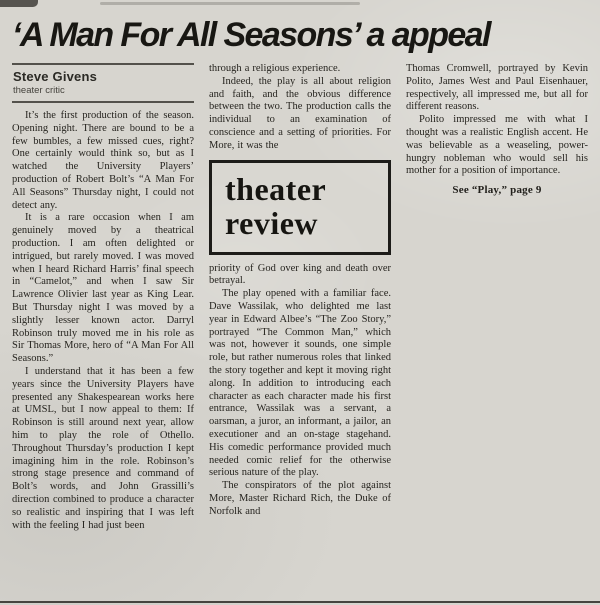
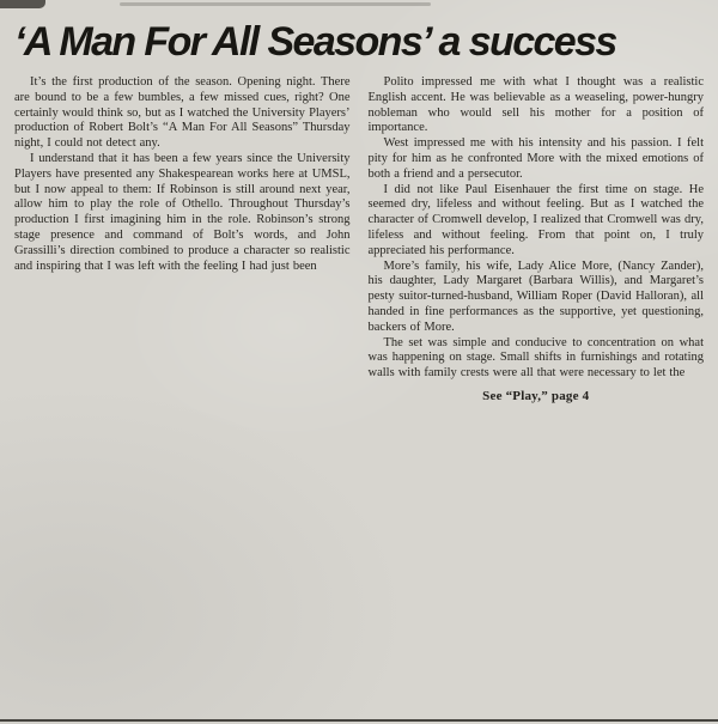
- ‘A Man For All Seasons’ a appeal
+ ‘A Man For All Seasons’ a success
- Steve Givens
- theater critic
  It’s the first production of the season. Opening night. There are bound to be a few bumbles, a few missed cues, right? One certainly would think so, but as I watched the University Players’ production of Robert Bolt’s “A Man For All Seasons” Thursday night, I could not detect any.
- It is a rare occasion when I am genuinely moved by a theatrical production. I am often delighted or intrigued, but rarely moved. I was moved when I heard Richard Harris’ final speech in “Camelot,” and when I saw Sir Lawrence Olivier last year as King Lear. But Thursday night I was moved by a slightly lesser known actor. Darryl Robinson truly moved me in his role as Sir Thomas More, hero of “A Man For All Seasons.”
- I understand that it has been a few years since the University Players have presented any Shakespearean works here at UMSL, but I now appeal to them: If Robinson is still around next year, allow him to play the role of Othello. Throughout Thursday’s production I kept imagining him in the role. Robinson’s strong stage presence and command of Bolt’s words, and John Grassilli’s direction combined to produce a character so realistic and inspiring that I was left with the feeling I had just been
+ I understand that it has been a few years since the University Players have presented any Shakespearean works here at UMSL, but I now appeal to them: If Robinson is still around next year, allow him to play the role of Othello. Throughout Thursday’s production I first imagining him in the role. Robinson’s strong stage presence and command of Bolt’s words, and John Grassilli’s direction combined to produce a character so realistic and inspiring that I was left with the feeling I had just been
- through a religious experience.
- Indeed, the play is all about religion and faith, and the obvious difference between the two. The production calls the individual to an examination of conscience and a setting of priorities. For More, it was the
- theater
- review
- priority of God over king and death over betrayal.
- The play opened with a familiar face. Dave Wassilak, who delighted me last year in Edward Albee’s “The Zoo Story,” portrayed “The Common Man,” which was not, however it sounds, one simple role, but rather numerous roles that linked the story together and kept it moving right along. In addition to introducing each character as each character made his first entrance, Wassilak was a servant, a oarsman, a juror, an informant, a jailor, an executioner and an on-stage stagehand. His comedic performance provided much needed comic relief for the otherwise serious nature of the play.
- The conspirators of the plot against More, Master Richard Rich, the Duke of Norfolk and
- Thomas Cromwell, portrayed by Kevin Polito, James West and Paul Eisenhauer, respectively, all impressed me, but all for different reasons.
  Polito impressed me with what I thought was a realistic English accent. He was believable as a weaseling, power-hungry nobleman who would sell his mother for a position of importance.
+ West impressed me with his intensity and his passion. I felt pity for him as he confronted More with the mixed emotions of both a friend and a persecutor.
+ I did not like Paul Eisenhauer the first time on stage. He seemed dry, lifeless and without feeling. But as I watched the character of Cromwell develop, I realized that Cromwell was dry, lifeless and without feeling. From that point on, I truly appreciated his performance.
+ More’s family, his wife, Lady Alice More, (Nancy Zander), his daughter, Lady Margaret (Barbara Willis), and Margaret’s pesty suitor-turned-husband, William Roper (David Halloran), all handed in fine performances as the supportive, yet questioning, backers of More.
+ The set was simple and conducive to concentration on what was happening on stage. Small shifts in furnishings and rotating walls with family crests were all that were necessary to let the
- See “Play,” page 9
+ See “Play,” page 4
